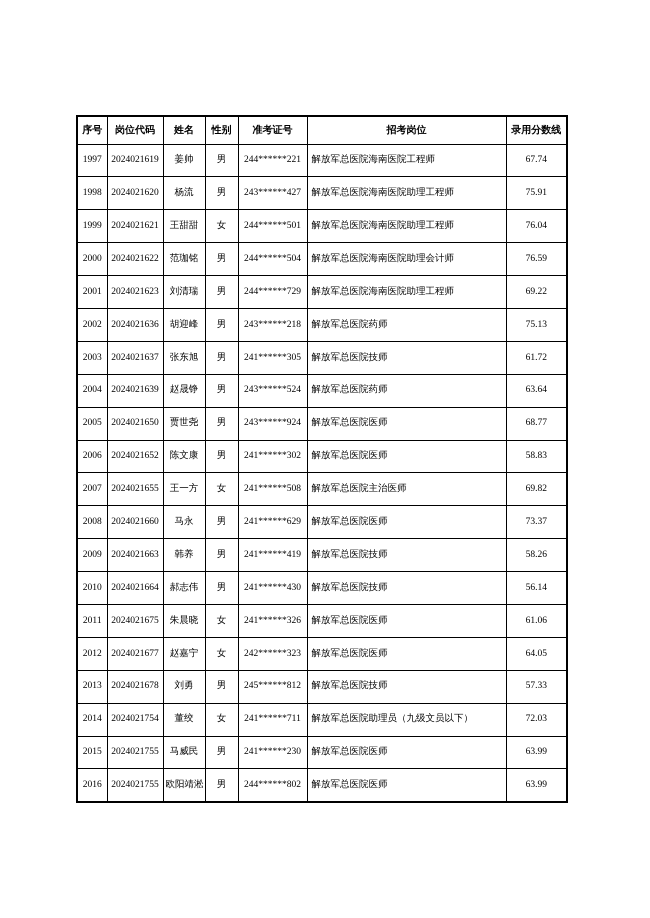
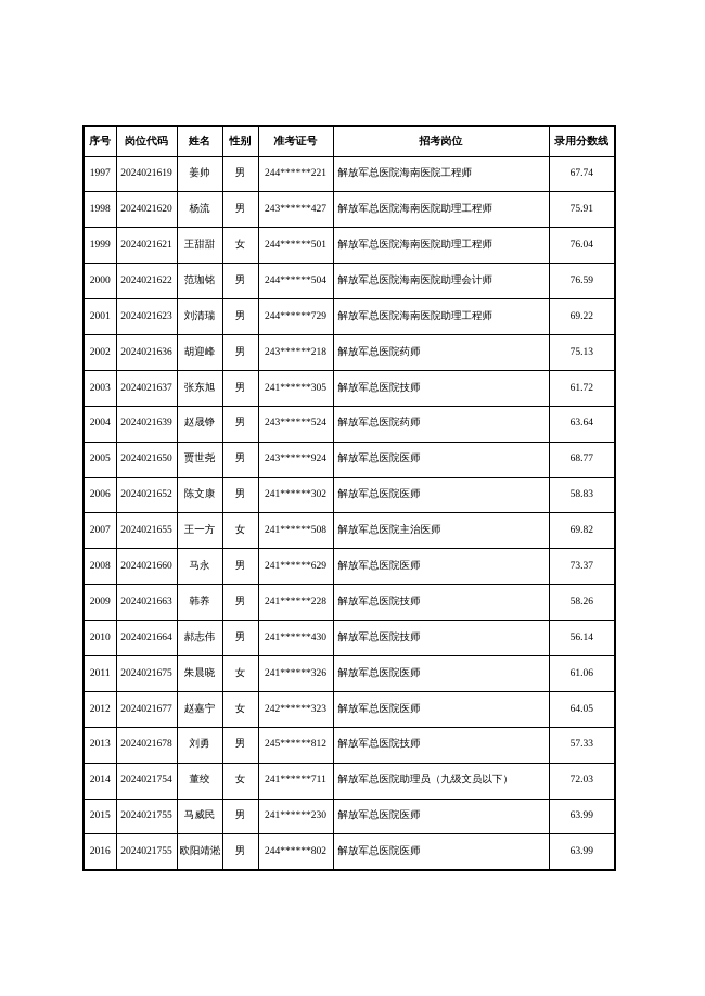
  序号	岗位代码	姓名	性别	准考证号	招考岗位	录用分数线
  1997	2024021619	姜帅	男	244******221	解放军总医院海南医院工程师	67.74
  1998	2024021620	杨流	男	243******427	解放军总医院海南医院助理工程师	75.91
  1999	2024021621	王甜甜	女	244******501	解放军总医院海南医院助理工程师	76.04
  2000	2024021622	范珈铭	男	244******504	解放军总医院海南医院助理会计师	76.59
  2001	2024021623	刘清瑞	男	244******729	解放军总医院海南医院助理工程师	69.22
  2002	2024021636	胡迎峰	男	243******218	解放军总医院药师	75.13
  2003	2024021637	张东旭	男	241******305	解放军总医院技师	61.72
  2004	2024021639	赵晟铮	男	243******524	解放军总医院药师	63.64
  2005	2024021650	贾世尧	男	243******924	解放军总医院医师	68.77
  2006	2024021652	陈文康	男	241******302	解放军总医院医师	58.83
  2007	2024021655	王一方	女	241******508	解放军总医院主治医师	69.82
  2008	2024021660	马永	男	241******629	解放军总医院医师	73.37
- 2009	2024021663	韩养	男	241******419	解放军总医院技师	58.26
+ 2009	2024021663	韩养	男	241******228	解放军总医院技师	58.26
  2010	2024021664	郝志伟	男	241******430	解放军总医院技师	56.14
  2011	2024021675	朱晨晓	女	241******326	解放军总医院医师	61.06
  2012	2024021677	赵嘉宁	女	242******323	解放军总医院医师	64.05
  2013	2024021678	刘勇	男	245******812	解放军总医院技师	57.33
  2014	2024021754	董绞	女	241******711	解放军总医院助理员（九级文员以下）	72.03
  2015	2024021755	马威民	男	241******230	解放军总医院医师	63.99
  2016	2024021755	欧阳靖淞	男	244******802	解放军总医院医师	63.99
